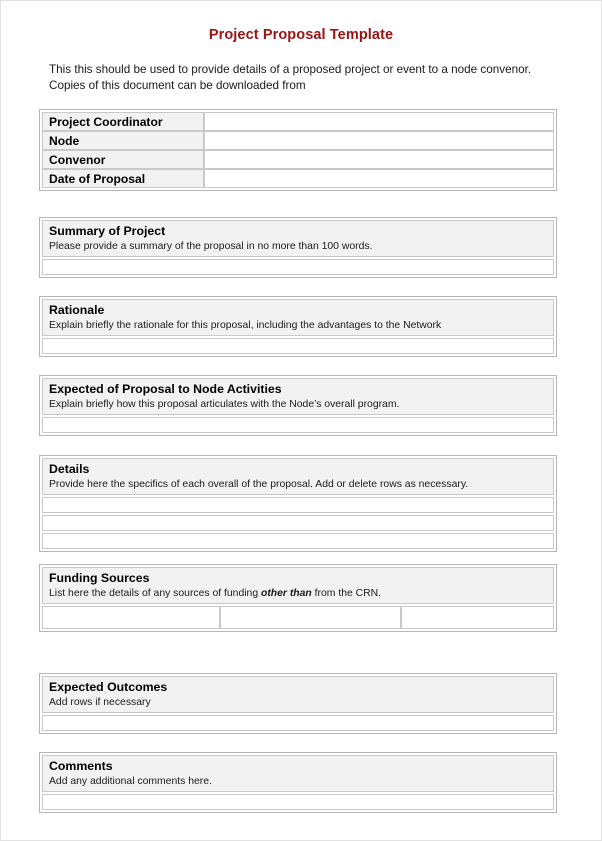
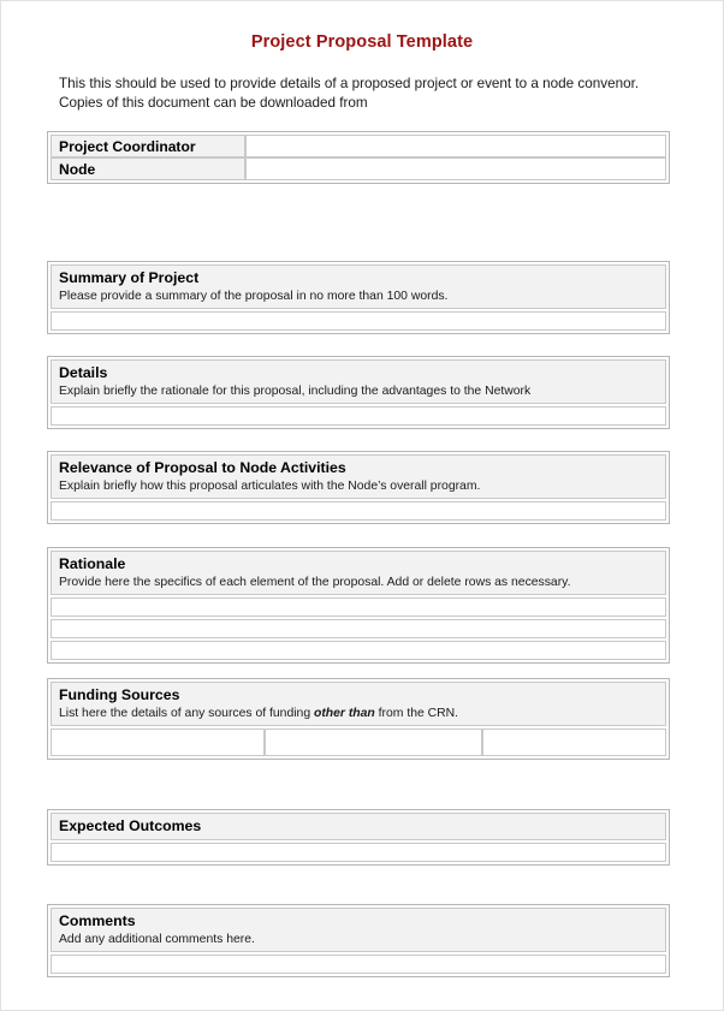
  Project Proposal Template
  This this should be used to provide details of a proposed project or event to a node convenor. Copies of this document can be downloaded from
  Project Coordinator
  Node
- Convenor
- Date of Proposal
  Summary of Project
  Please provide a summary of the proposal in no more than 100 words.
- Rationale
+ Details
  Explain briefly the rationale for this proposal, including the advantages to the Network
- Expected of Proposal to Node Activities
+ Relevance of Proposal to Node Activities
  Explain briefly how this proposal articulates with the Node’s overall program.
- Details
+ Rationale
- Provide here the specifics of each overall of the proposal. Add or delete rows as necessary.
+ Provide here the specifics of each element of the proposal. Add or delete rows as necessary.
  Funding Sources
  List here the details of any sources of funding other than from the CRN.
  Expected Outcomes
- Add rows if necessary
  Comments
  Add any additional comments here.
